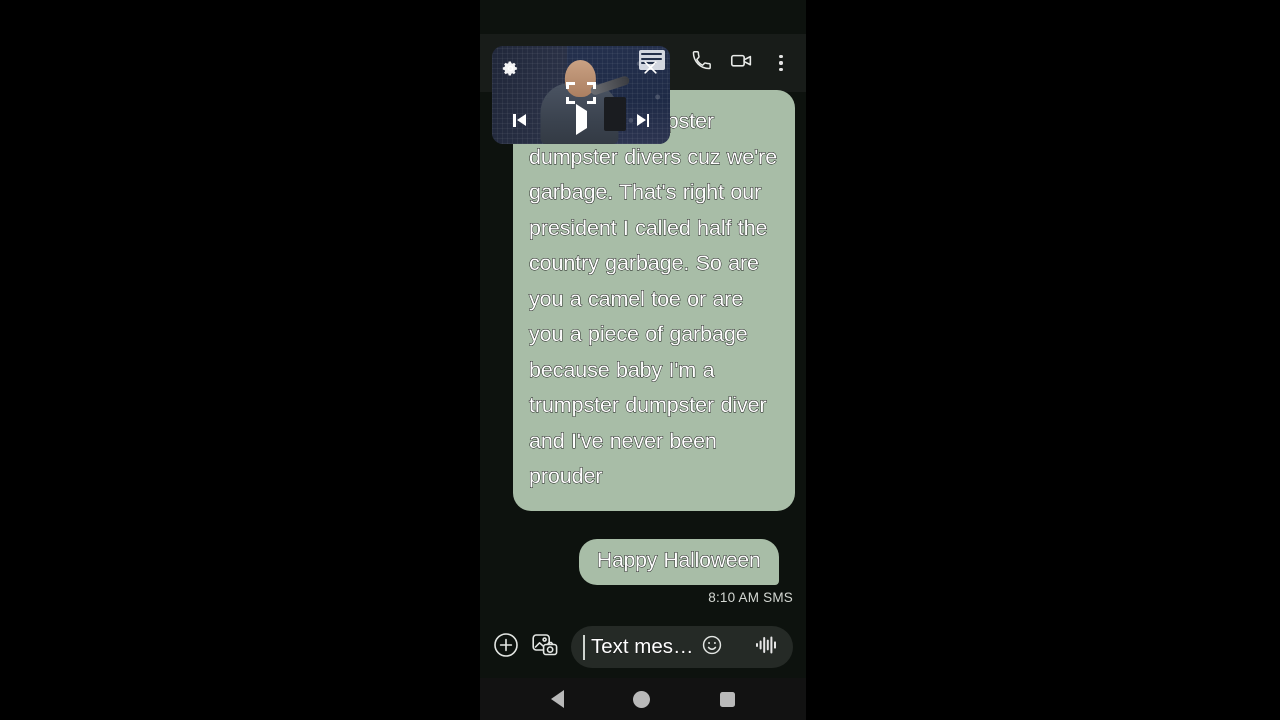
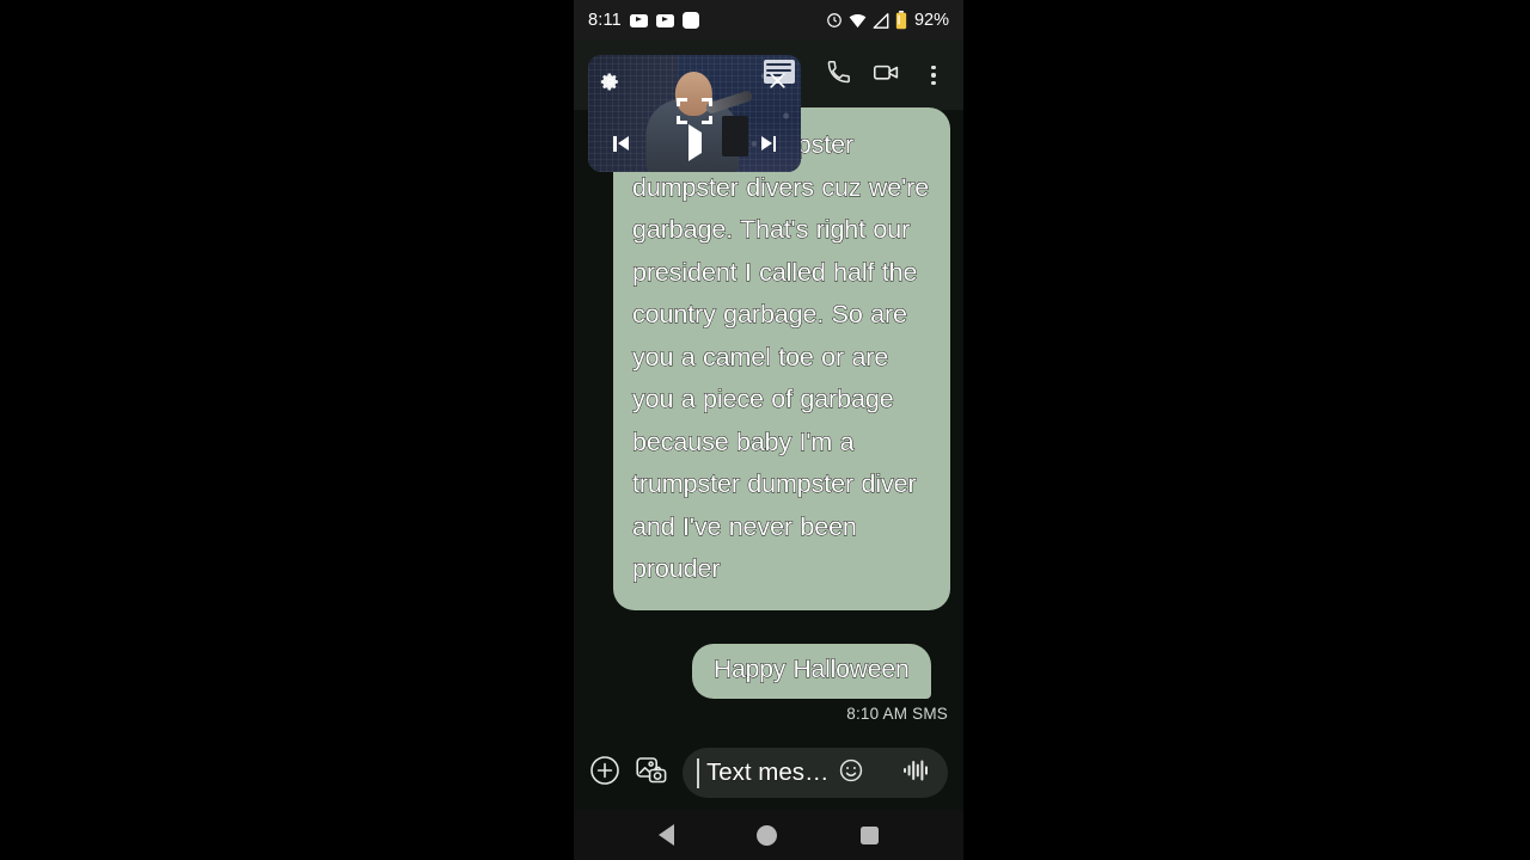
+ 8:11
+ 92%
  pster dumpster divers cuz we're garbage. That's right our president I called half the country garbage. So are you a camel toe or are you a piece of garbage because baby I'm a trumpster dumpster diver and I've never been prouder
  Happy Halloween
  8:10 AM SMS
  Text mes…
